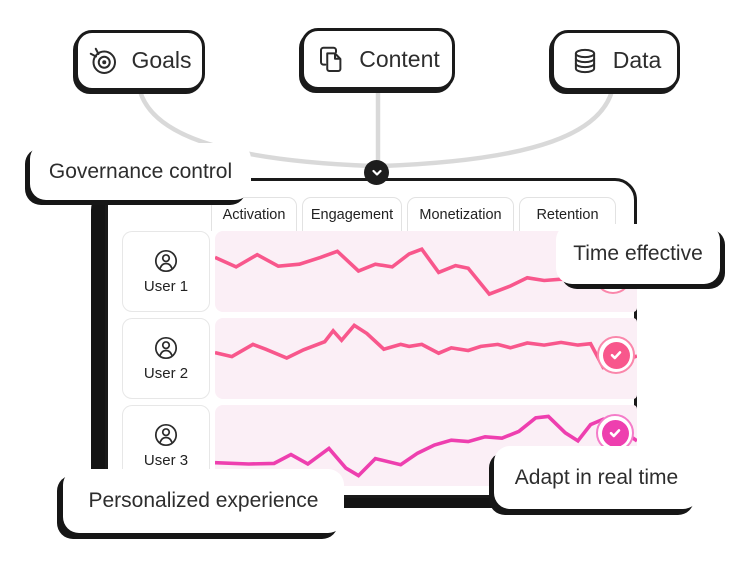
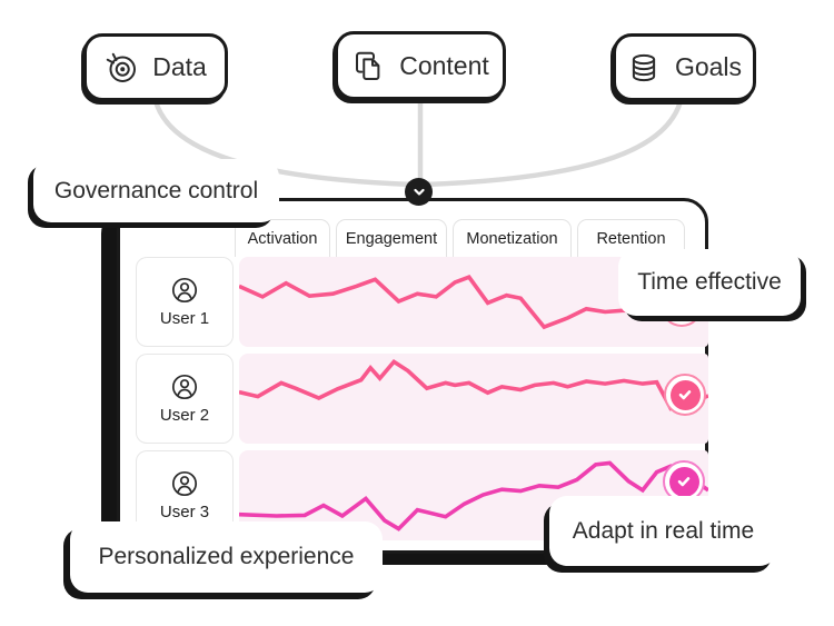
- Goals
+ Data
  Content
- Data
+ Goals
  Activation
  Engagement
  Monetization
  Retention
  User 1
  User 2
  User 3
  Governance control
  Time effective
  Adapt in real time
  Personalized experience
